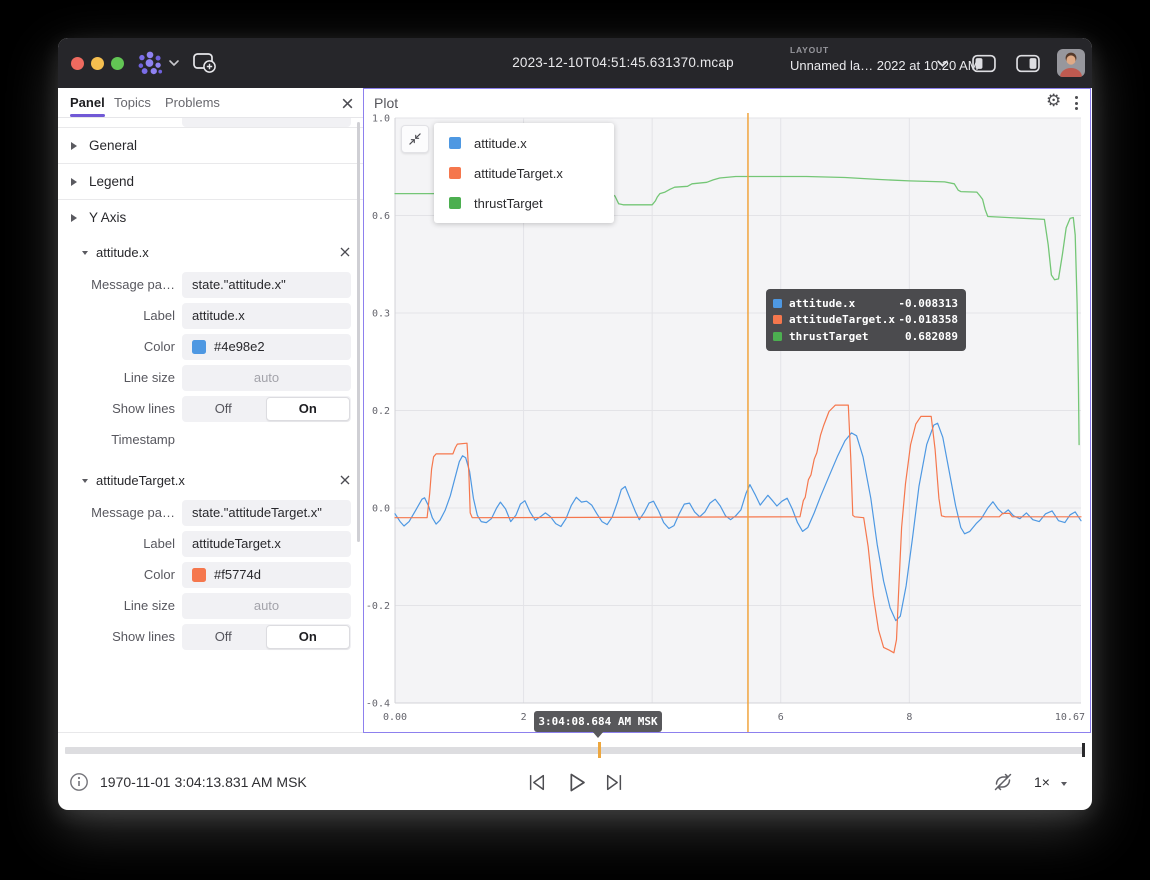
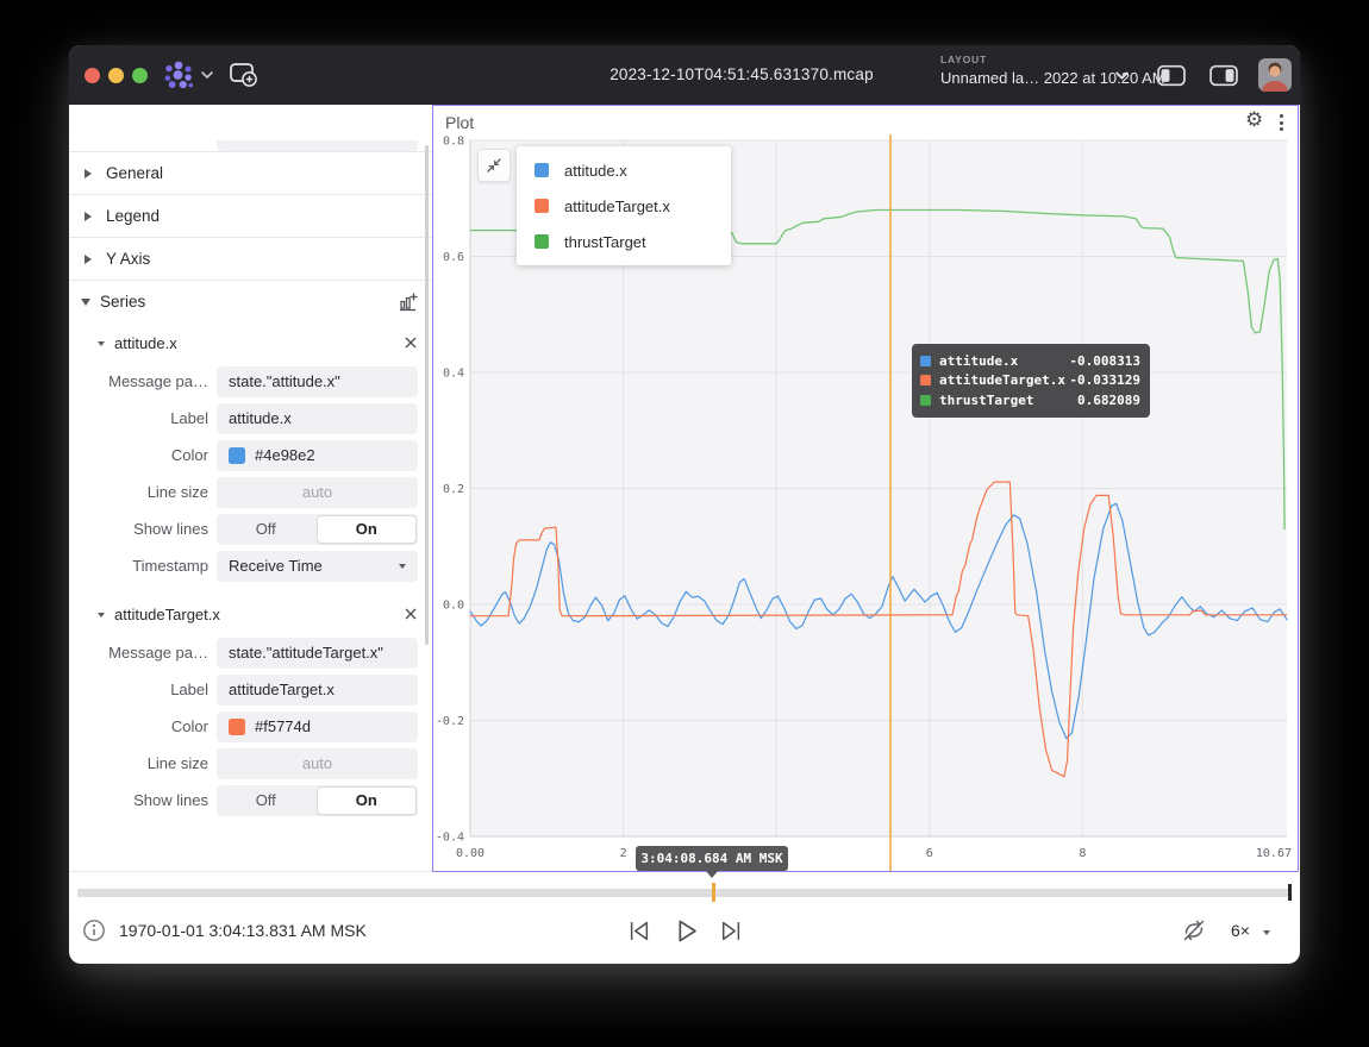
  2023-12-10T04:51:45.631370.mcap
  LAYOUT
  Unnamed la… 2022 at 10:20 A
- Panel
- Topics
- Problems
  General
  Legend
  Y Axis
+ Series
  attitude.x
  Message pa…
  state."attitude.x"
  Label
  attitude.x
  Color
  #4e98e2
  Line size
  auto
  Show lines
  Off
  On
  Timestamp
+ Receive Time
  attitudeTarget.x
  Message pa…
  state."attitudeTarget.x"
  Label
  attitudeTarget.x
  Color
  #f5774d
  Line size
  auto
  Show lines
  Off
  On
  Plot
  ⚙
- 1.0
+ 0.8
  0.6
- 0.3
+ 0.4
  0.2
  0.0
  -0.2
  -0.4
  0.00
  2
  6
  8
  10.67
  attitude.x
  attitudeTarget.x
  thrustTarget
  attitude.x
  -0.008313
  attitudeTarget.x
- -0.018358
+ -0.033129
  thrustTarget
  0.682089
  3:04:08.684 AM MSK
- 1970-11-01 3:04:13.831 AM MSK
+ 1970-01-01 3:04:13.831 AM MSK
- 1×
+ 6×
